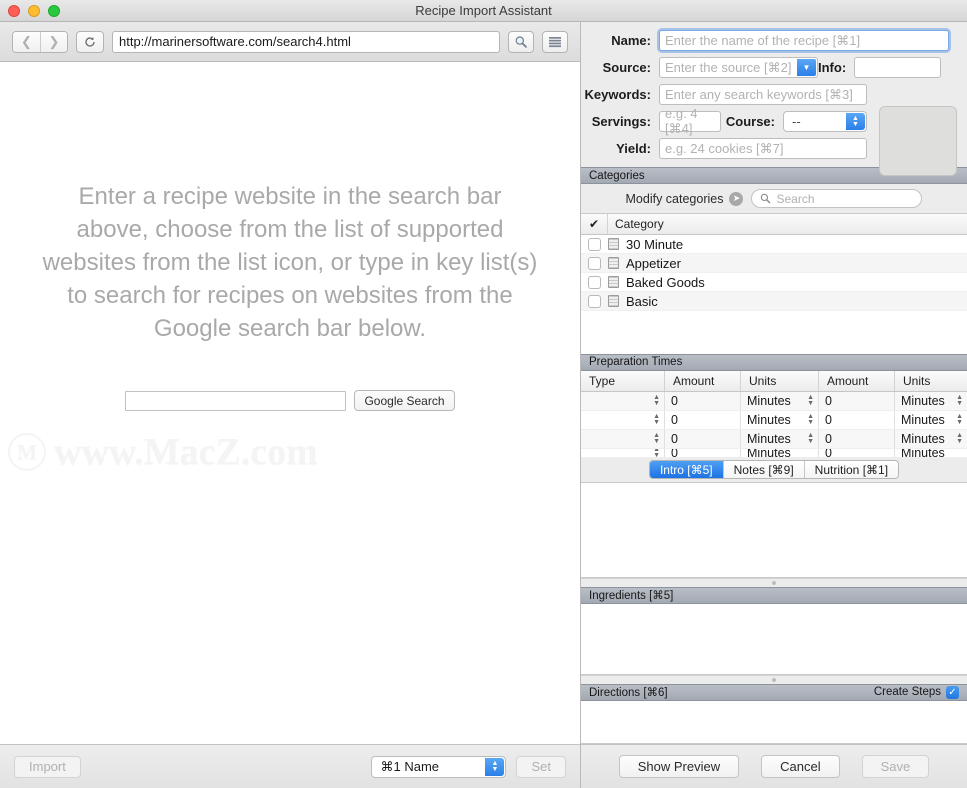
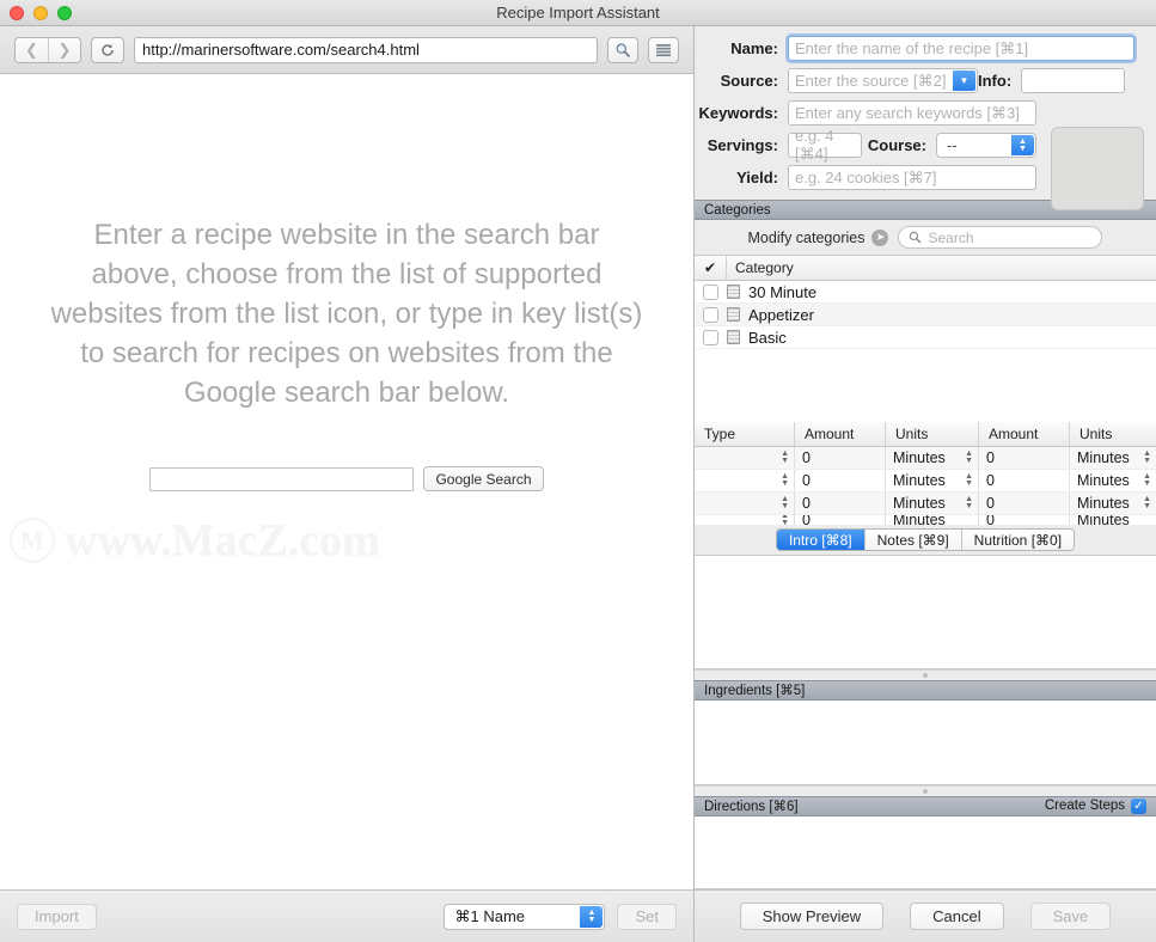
  Recipe Import Assistant
  ❮
  ❯
  http://marinersoftware.com/search4.html
  Enter a recipe website in the search bar above, choose from the list of supported websites from the list icon, or type in key list(s) to search for recipes on websites from the Google search bar below.
  Google Search
  Import
  ⌘1 Name
  Set
  Name:
  Enter the name of the recipe [⌘1]
  Source:
  Enter the source [⌘2]
  ▼
  Info:
  Keywords:
  Enter any search keywords [⌘3]
  Servings:
  e.g. 4 [⌘4]
  Course:
  --
  Yield:
  e.g. 24 cookies [⌘7]
  Categories
  Modify categories
  ➤
  Search
  ✔
  Category
  30 Minute
  Appetizer
- Baked Goods
  Basic
- Preparation Times
  Type
  Amount
  Units
  Amount
  Units
  0
  Minutes
  0
  Minutes
  0
  Minutes
  0
  Minutes
  0
  Minutes
  0
  Minutes
  0
  Minutes
  0
  Minutes
- Intro [⌘5]
+ Intro [⌘8]
  Notes [⌘9]
- Nutrition [⌘1]
+ Nutrition [⌘0]
  Ingredients [⌘5]
  Directions [⌘6]
  Create Steps
  ✓
  Show Preview
  Cancel
  Save
